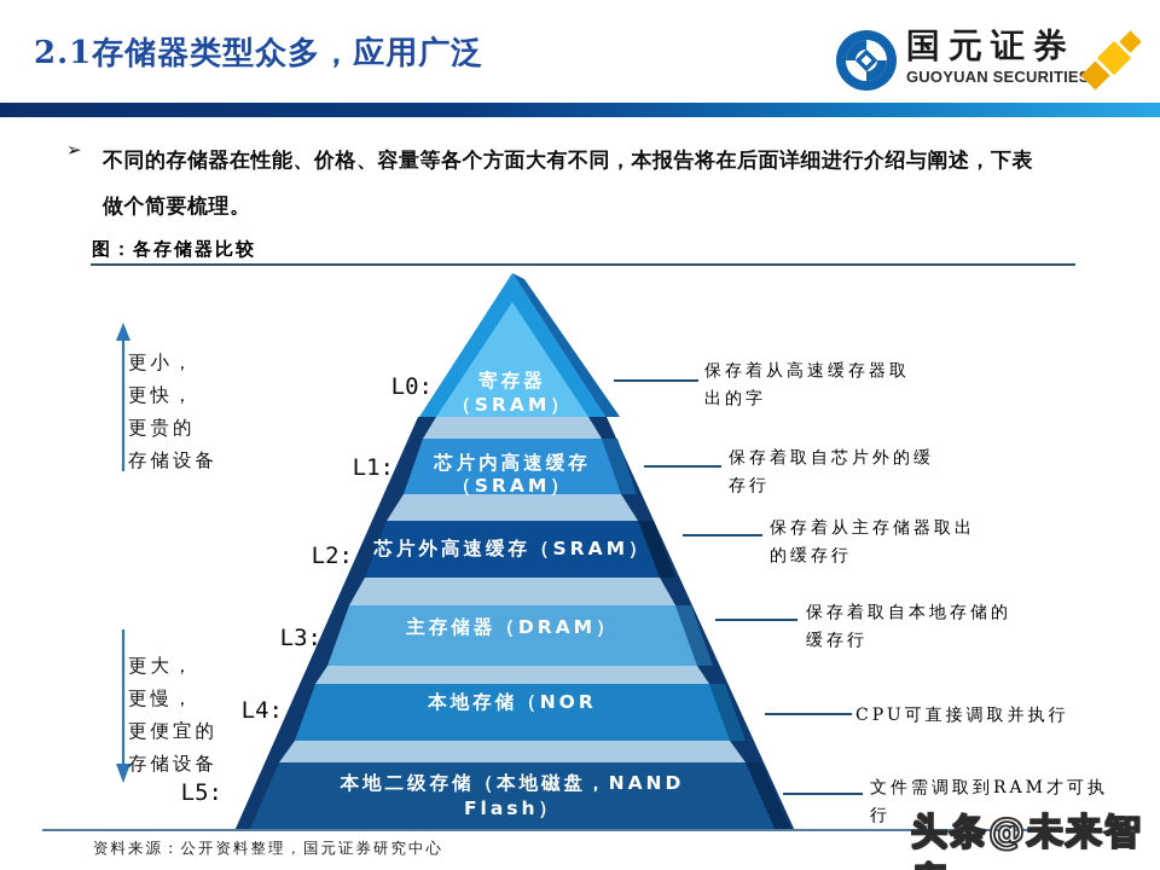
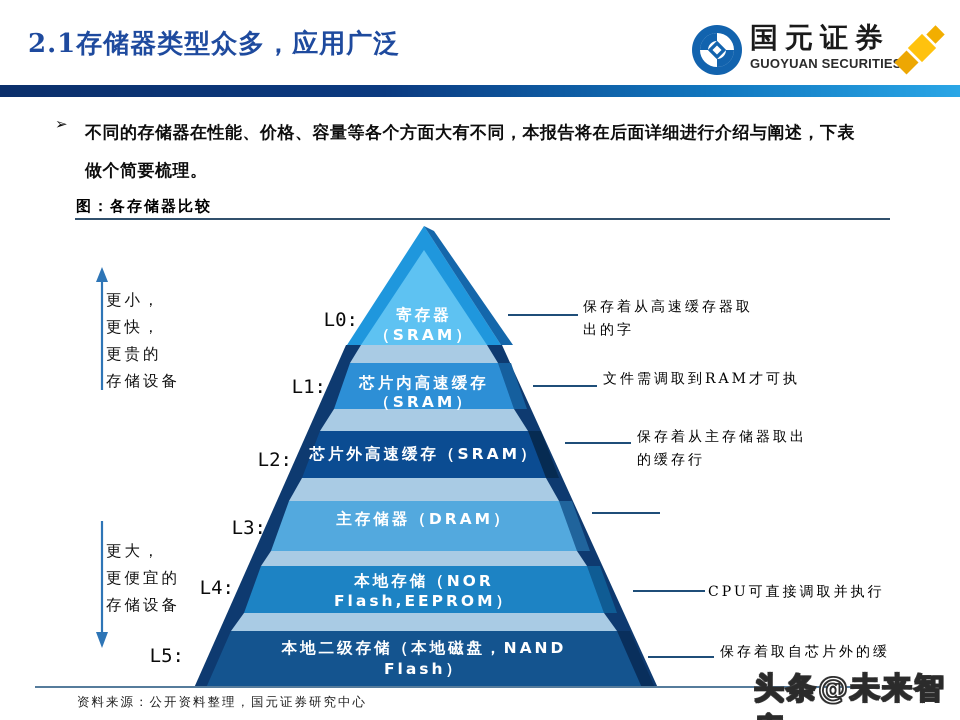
  2.1存储器类型众多，应用广泛
  国元证券
  GUOYUAN SECURITIE
  ➢
  不同的存储器在性能、价格、容量等各个方面大有不同，本报告将在后面详细进行介绍与阐述，下表
  做个简要梳理。
  图：各存储器比较
  寄存器
  （SRAM）
  芯片内高速缓存
  （SRAM）
  芯片外高速缓存（SRAM）
  主存储器（DRAM）
  本地存储（NOR
+ Flash,EEPROM）
  本地二级存储（本地磁盘，NAND
  Flash）
  L0:
  L1:
  L2:
  L3:
  L4:
  L5:
  更小，
  更快，
  更贵的
  存储设备
  更大，
- 更慢，
  更便宜的
  存储设备
  保存着从高速缓存器取
  出的字
- 保存着取自芯片外的缓
+ 文件需调取到RAM才可执
- 存行
  保存着从主存储器取出
  的缓存行
- 保存着取自本地存储的
- 缓存行
  CPU可直接调取并执行
- 文件需调取到RAM才可执
+ 保存着取自芯片外的缓
- 行
  资料来源：公开资料整理，国元证券研究中心
  头条@未来智
